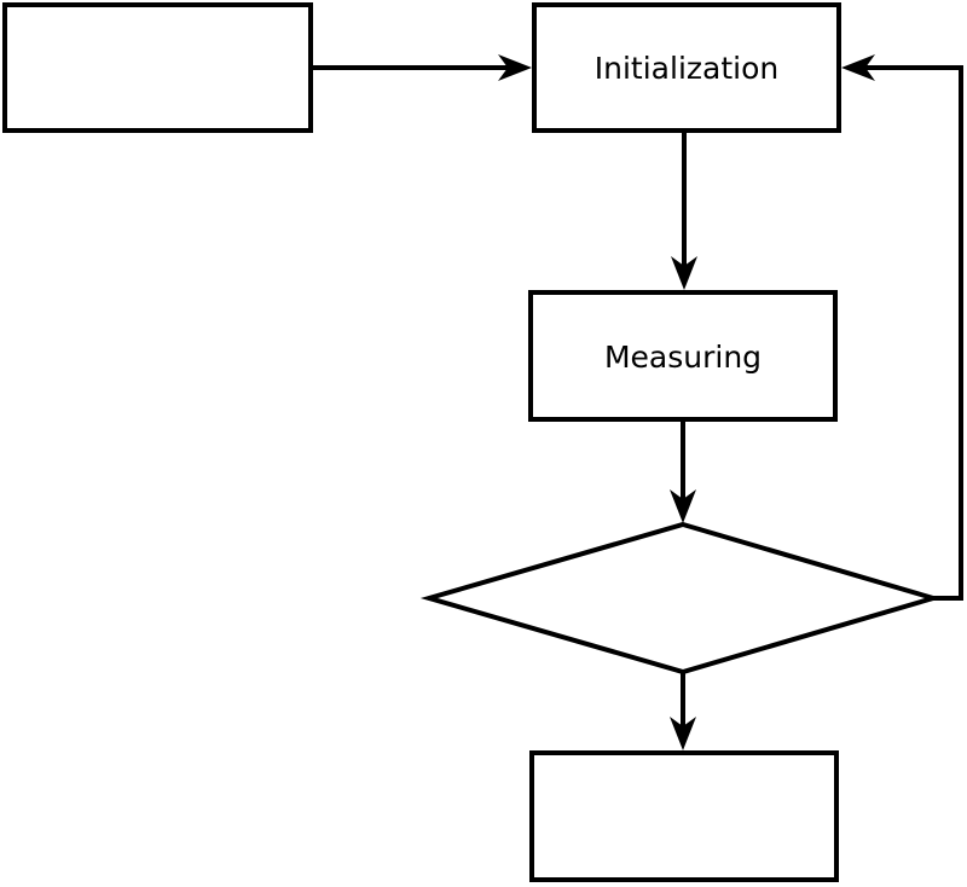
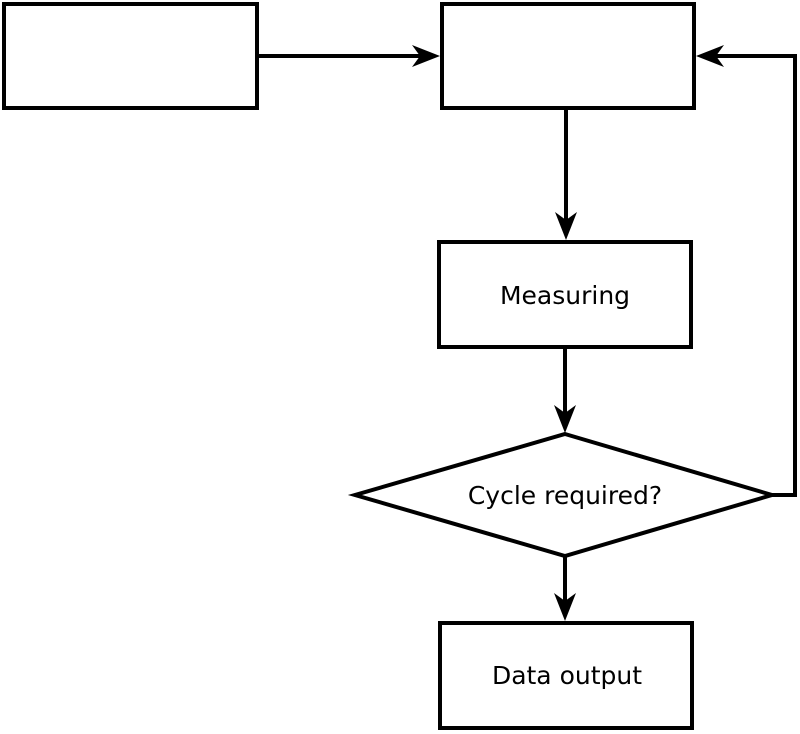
- Initialization
  Measuring
+ Cycle required?
+ Data output
